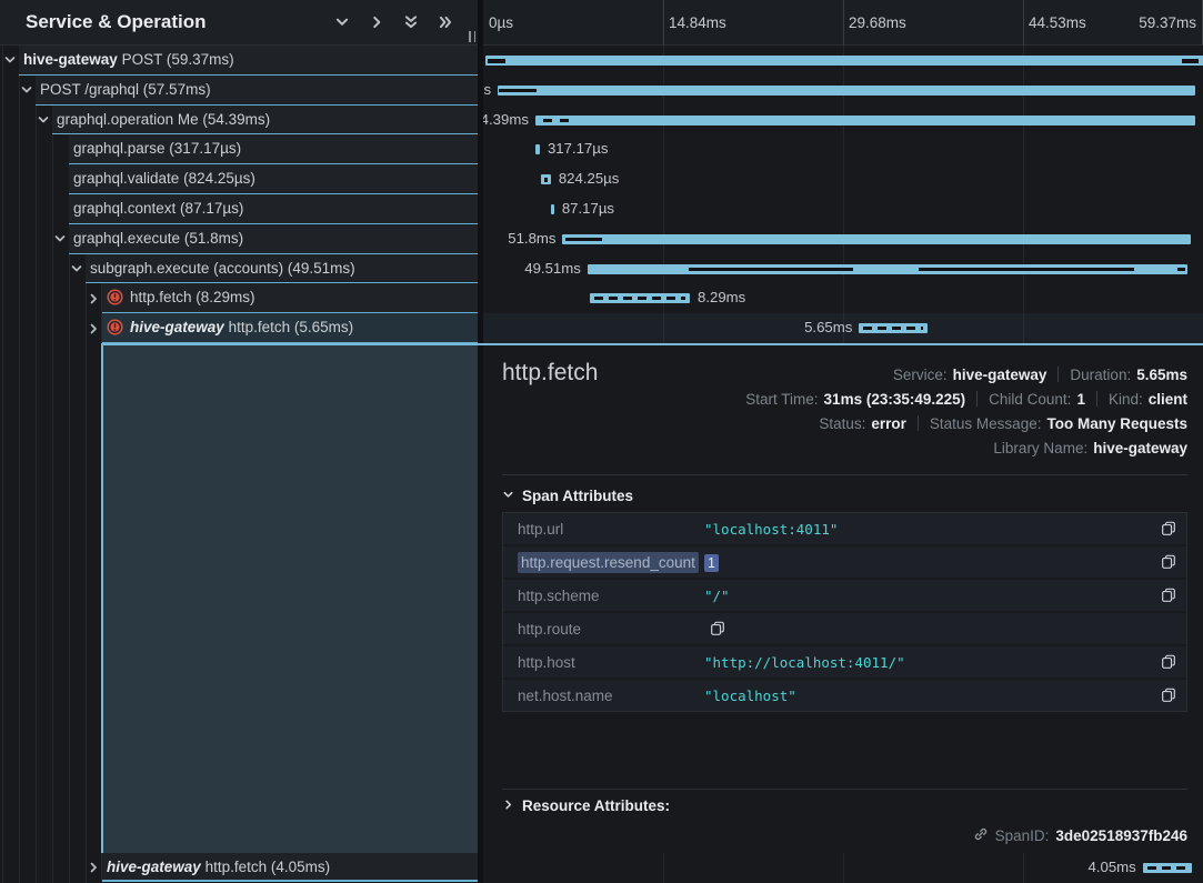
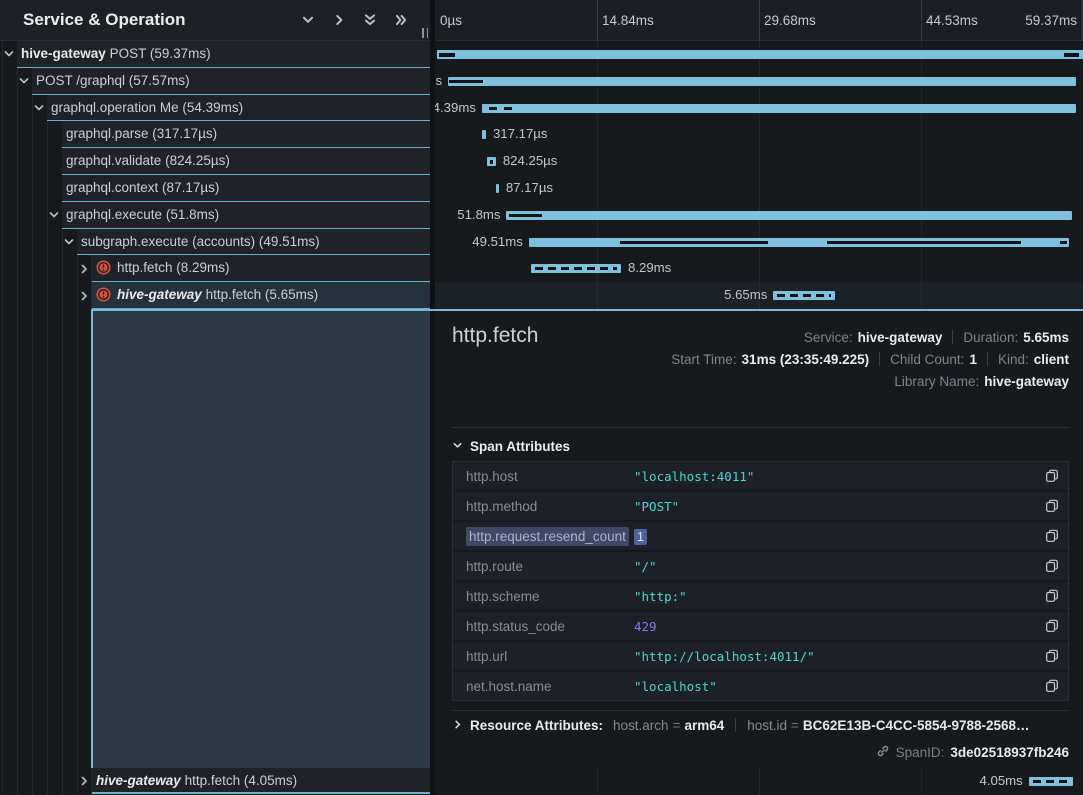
  Service & Operation
  hive-gateway POST (59.37ms)
  POST /graphql (57.57ms)
  graphql.operation Me (54.39ms)
  graphql.parse (317.17µs)
  graphql.validate (824.25µs)
  graphql.context (87.17µs)
  graphql.execute (51.8ms)
  subgraph.execute (accounts) (49.51ms)
  http.fetch (8.29ms)
  hive-gateway http.fetch (5.65ms)
  hive-gateway http.fetch (4.05ms)
  0µs
  14.84ms
  29.68ms
  44.53ms
  59.37ms
  4.39ms
  317.17µs
  824.25µs
  87.17µs
  51.8ms
  49.51ms
  8.29ms
  5.65ms
  4.05ms
  http.fetch
  Service:
  hive-gateway
  Duration:
  5.65ms
  Start Time:
  31ms (23:35:49.225)
  Child Count:
  1
  Kind:
  client
- Status:
- error
- Status Message:
- Too Many Requests
  Library Name:
  hive-gateway
  Span Attributes
- http.url
+ http.host
  "localhost:4011"
+ http.method
+ "POST"
  http.request.resend_count
  1
- http.scheme
+ http.route
  "/"
- http.route
+ http.scheme
+ "http:"
+ http.status_code
+ 429
- http.host
+ http.url
  "http://localhost:4011/"
  net.host.name
  "localhost"
  Resource Attributes:
+ host.arch = arm64 host.id = BC62E13B-C4CC-5854-9788-2568…
  SpanID:
  3de02518937fb246
